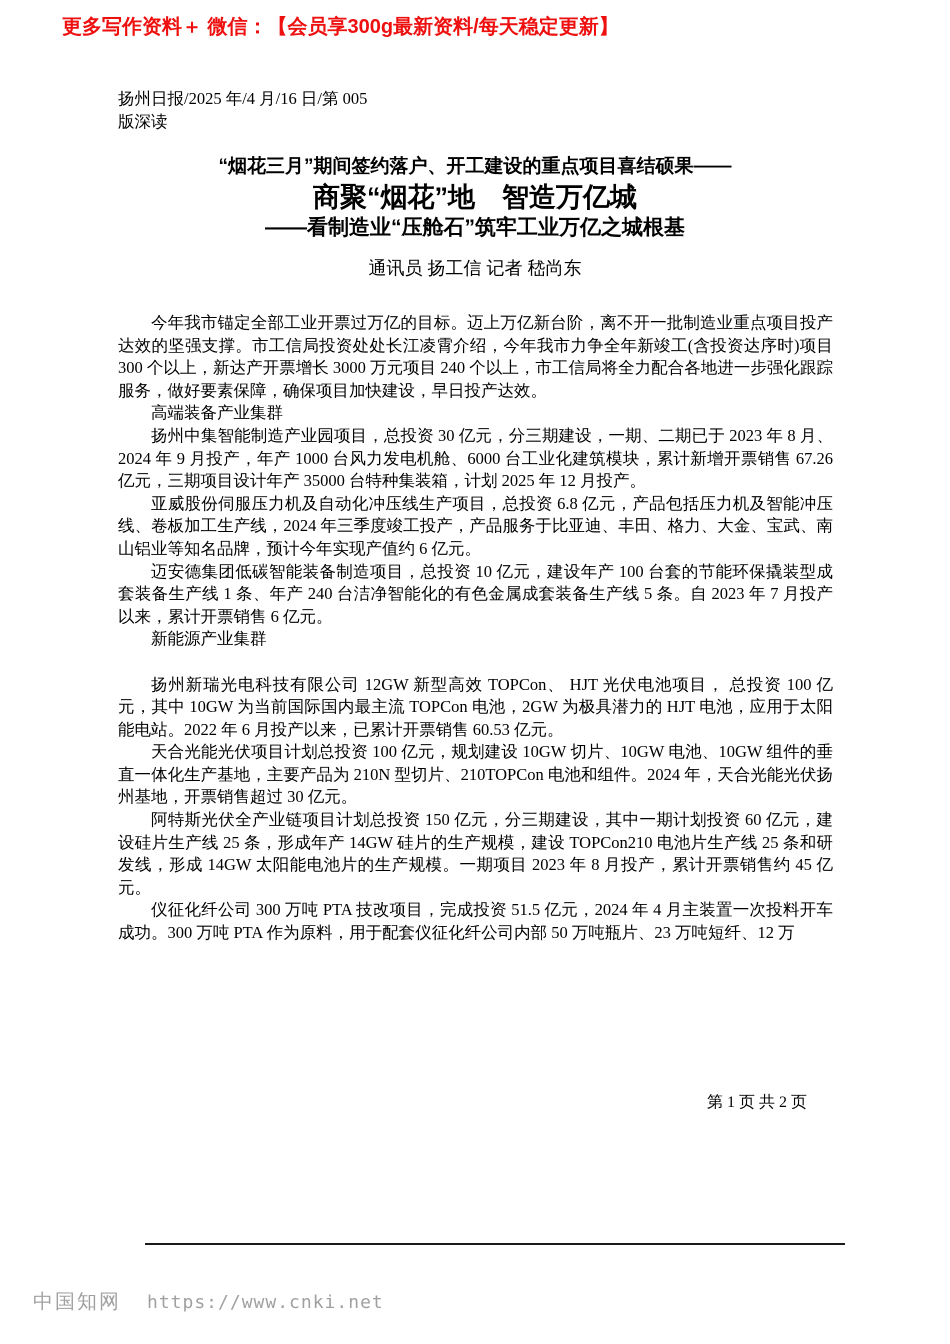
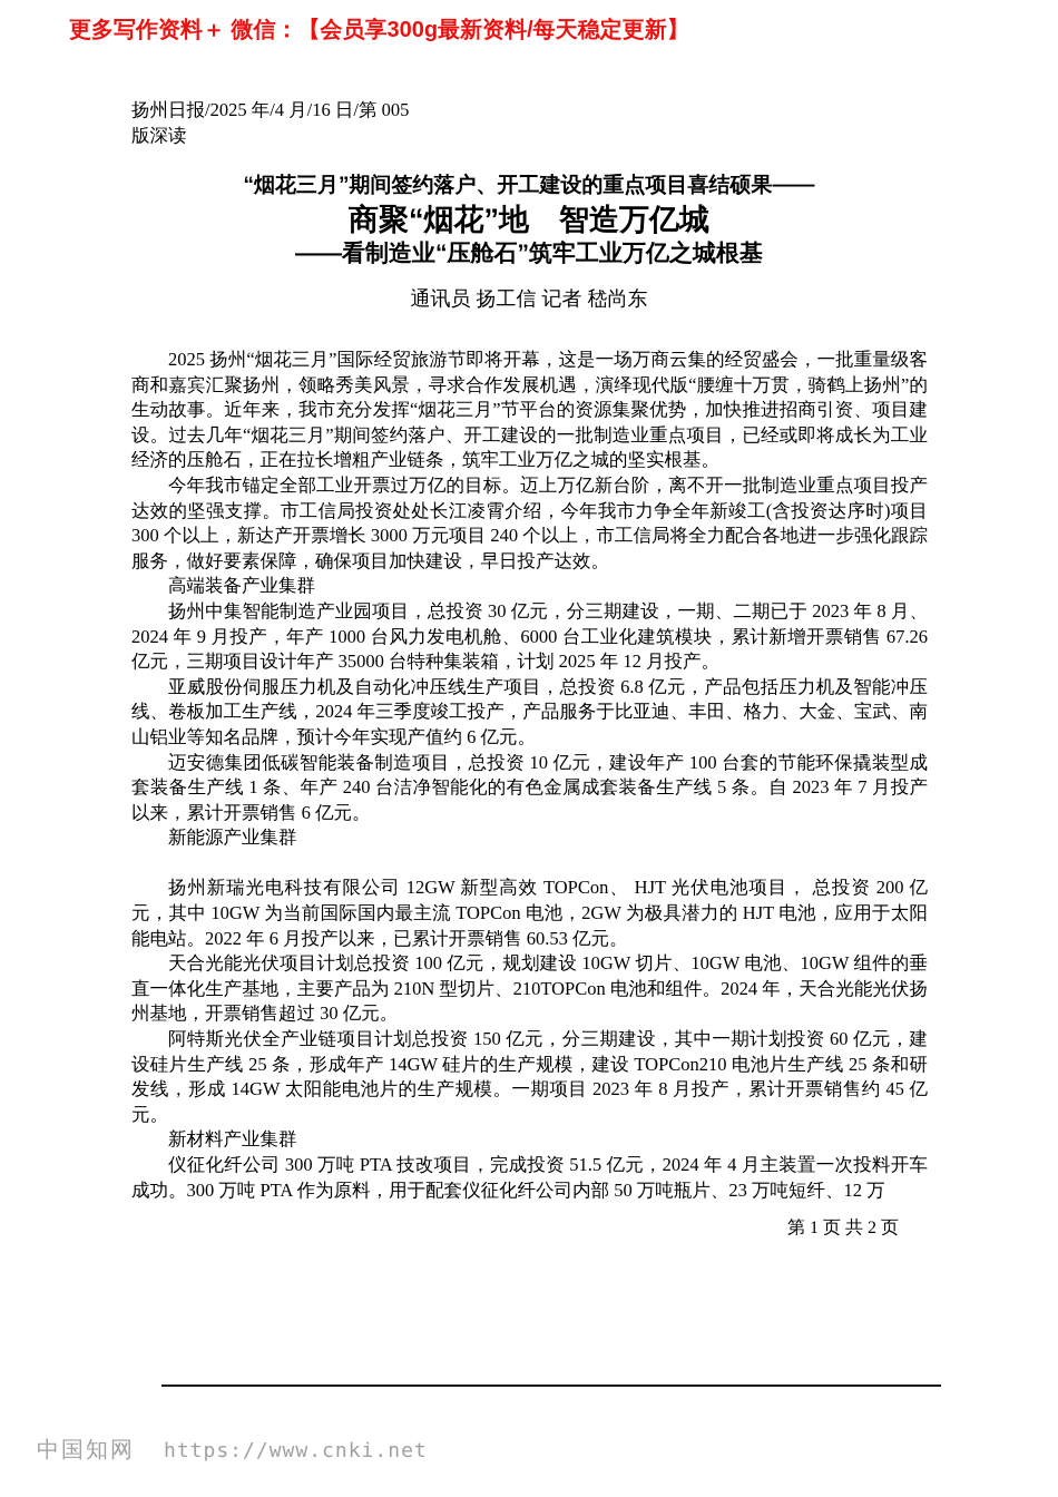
  更多写作资料＋ 微信：【会员享300g最新资料/每天稳定更新】
  扬州日报/2025 年/4 月/16 日/第 005
  版深读
  “烟花三月”期间签约落户、开工建设的重点项目喜结硕果——
  商聚“烟花”地 智造万亿城
  ——看制造业“压舱石”筑牢工业万亿之城根基
  通讯员 扬工信 记者 嵇尚东
+ 2025 扬州“烟花三月”国际经贸旅游节即将开幕，这是一场万商云集的经贸盛会，一批重量级客商和嘉宾汇聚扬州，领略秀美风景，寻求合作发展机遇，演绎现代版“腰缠十万贯，骑鹤上扬州”的生动故事。近年来，我市充分发挥“烟花三月”节平台的资源集聚优势，加快推进招商引资、项目建设。过去几年“烟花三月”期间签约落户、开工建设的一批制造业重点项目，已经或即将成长为工业经济的压舱石，正在拉长增粗产业链条，筑牢工业万亿之城的坚实根基。
  今年我市锚定全部工业开票过万亿的目标。迈上万亿新台阶，离不开一批制造业重点项目投产达效的坚强支撑。市工信局投资处处长江凌霄介绍，今年我市力争全年新竣工(含投资达序时)项目 300 个以上，新达产开票增长 3000 万元项目 240 个以上，市工信局将全力配合各地进一步强化跟踪服务，做好要素保障，确保项目加快建设，早日投产达效。
  高端装备产业集群
  扬州中集智能制造产业园项目，总投资 30 亿元，分三期建设，一期、二期已于 2023 年 8 月、2024 年 9 月投产，年产 1000 台风力发电机舱、6000 台工业化建筑模块，累计新增开票销售 67.26 亿元，三期项目设计年产 35000 台特种集装箱，计划 2025 年 12 月投产。
  亚威股份伺服压力机及自动化冲压线生产项目，总投资 6.8 亿元，产品包括压力机及智能冲压线、卷板加工生产线，2024 年三季度竣工投产，产品服务于比亚迪、丰田、格力、大金、宝武、南山铝业等知名品牌，预计今年实现产值约 6 亿元。
  迈安德集团低碳智能装备制造项目，总投资 10 亿元，建设年产 100 台套的节能环保撬装型成套装备生产线 1 条、年产 240 台洁净智能化的有色金属成套装备生产线 5 条。自 2023 年 7 月投产以来，累计开票销售 6 亿元。
  新能源产业集群
- 扬州新瑞光电科技有限公司 12GW 新型高效 TOPCon、 HJT 光伏电池项目， 总投资 100 亿元，其中 10GW 为当前国际国内最主流 TOPCon 电池，2GW 为极具潜力的 HJT 电池，应用于太阳能电站。2022 年 6 月投产以来，已累计开票销售 60.53 亿元。
+ 扬州新瑞光电科技有限公司 12GW 新型高效 TOPCon、 HJT 光伏电池项目， 总投资 200 亿元，其中 10GW 为当前国际国内最主流 TOPCon 电池，2GW 为极具潜力的 HJT 电池，应用于太阳能电站。2022 年 6 月投产以来，已累计开票销售 60.53 亿元。
  天合光能光伏项目计划总投资 100 亿元，规划建设 10GW 切片、10GW 电池、10GW 组件的垂直一体化生产基地，主要产品为 210N 型切片、210TOPCon 电池和组件。2024 年，天合光能光伏扬州基地，开票销售超过 30 亿元。
  阿特斯光伏全产业链项目计划总投资 150 亿元，分三期建设，其中一期计划投资 60 亿元，建设硅片生产线 25 条，形成年产 14GW 硅片的生产规模，建设 TOPCon210 电池片生产线 25 条和研发线，形成 14GW 太阳能电池片的生产规模。一期项目 2023 年 8 月投产，累计开票销售约 45 亿元。
+ 新材料产业集群
  仪征化纤公司 300 万吨 PTA 技改项目，完成投资 51.5 亿元，2024 年 4 月主装置一次投料开车成功。300 万吨 PTA 作为原料，用于配套仪征化纤公司内部 50 万吨瓶片、23 万吨短纤、12 万
  第 1 页 共 2 页
  中国知网 https://www.cnki.net
